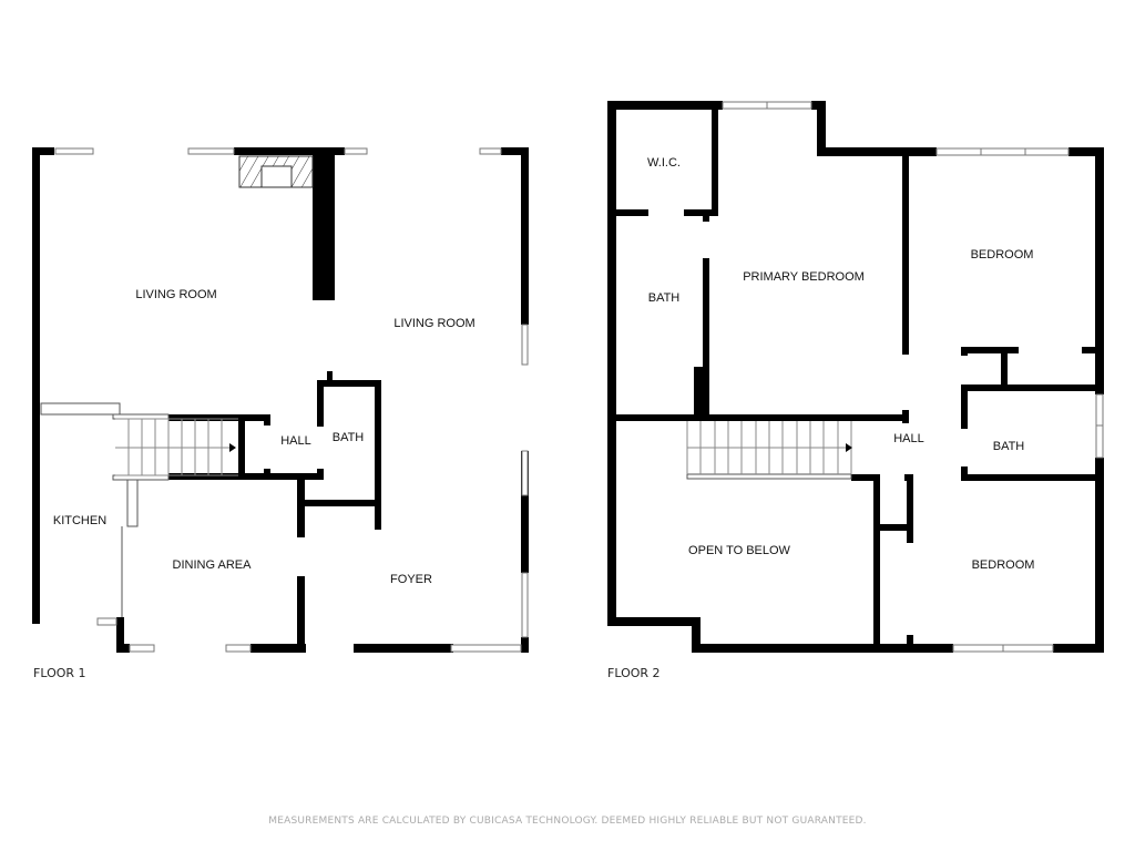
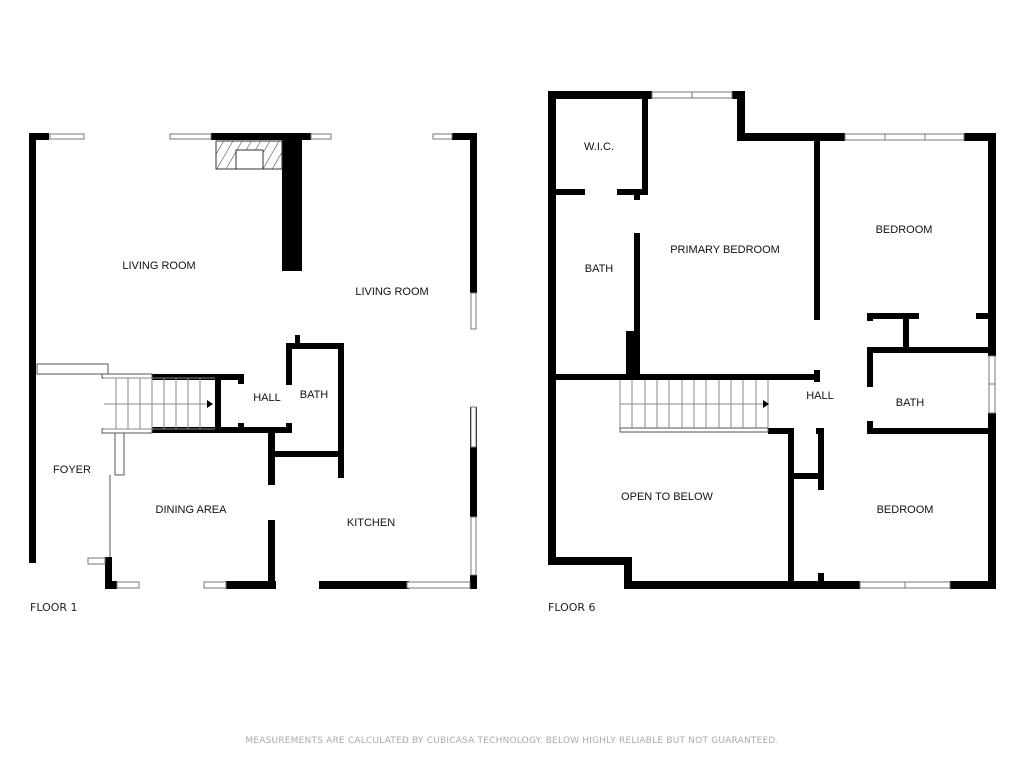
  LIVING ROOM
  LIVING ROOM
  HALL
  BATH
- KITCHEN
+ FOYER
  DINING AREA
- FOYER
+ KITCHEN
  W.I.C.
  BATH
  PRIMARY BEDROOM
  BEDROOM
  HALL
  BATH
  OPEN TO BELOW
  BEDROOM
  FLOOR 1
- FLOOR 2
+ FLOOR 6
- MEASUREMENTS ARE CALCULATED BY CUBICASA TECHNOLOGY. DEEMED HIGHLY RELIABLE BUT NOT GUARANTEED.
+ MEASUREMENTS ARE CALCULATED BY CUBICASA TECHNOLOGY. BELOW HIGHLY RELIABLE BUT NOT GUARANTEED.
